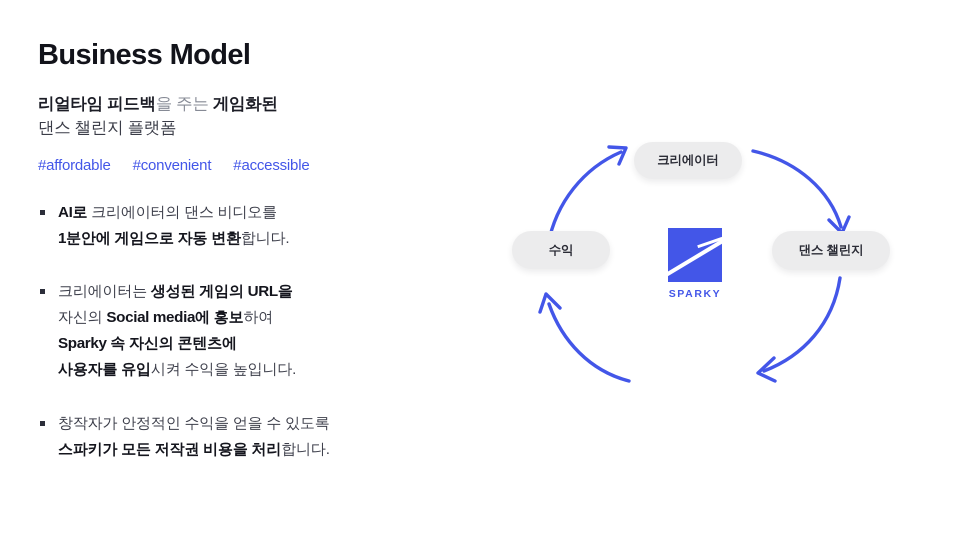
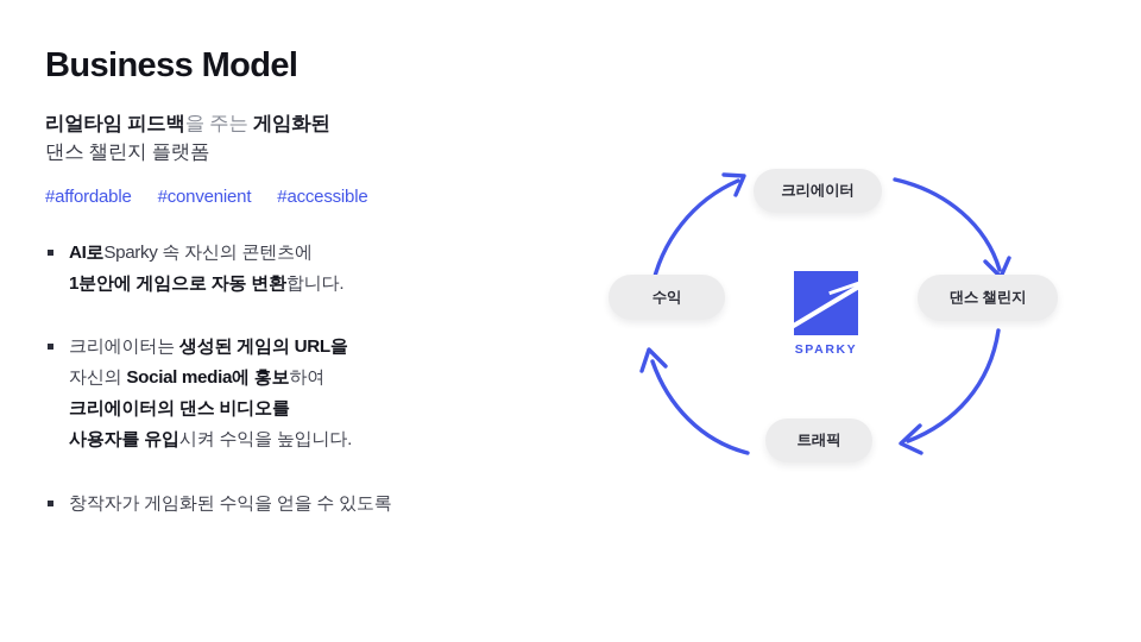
  Business Model
  리얼타임 피드백을 주는 게임화된
  댄스 챌린지 플랫폼
  #affordable
  #convenient
  #accessible
- AI로 크리에이터의 댄스 비디오를
+ AI로Sparky 속 자신의 콘텐츠에
  1분안에 게임으로 자동 변환합니다.
  크리에이터는 생성된 게임의 URL을
  자신의 Social media에 홍보하여
- Sparky 속 자신의 콘텐츠에
+ 크리에이터의 댄스 비디오를
  사용자를 유입시켜 수익을 높입니다.
- 창작자가 안정적인 수익을 얻을 수 있도록
+ 창작자가 게임화된 수익을 얻을 수 있도록
- 스파키가 모든 저작권 비용을 처리합니다.
  크리에이터
  댄스 챌린지
+ 트래픽
  수익
  SPARKY
